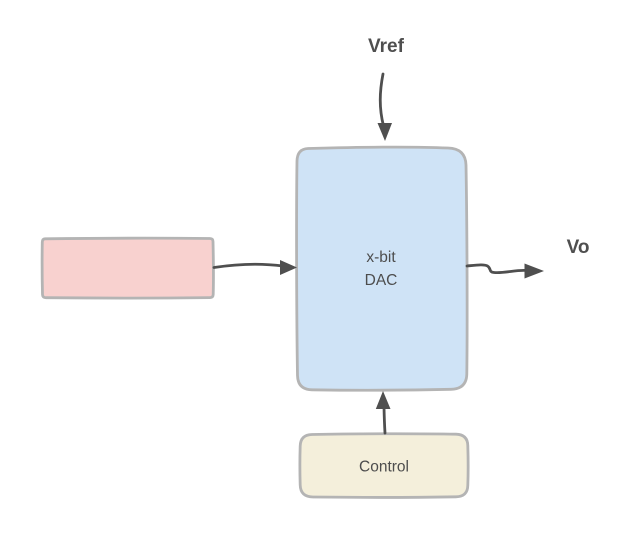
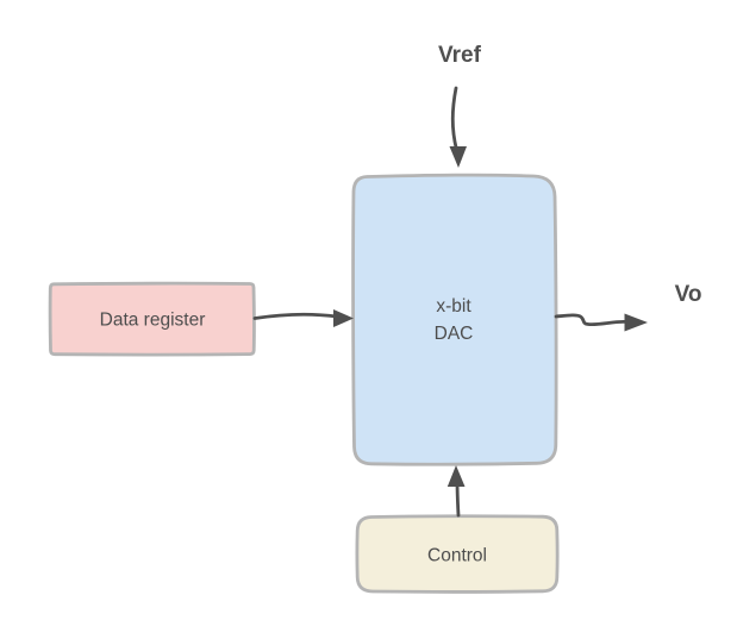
  Vref
  Vo
  x-bit
  DAC
+ Data register
  Control
